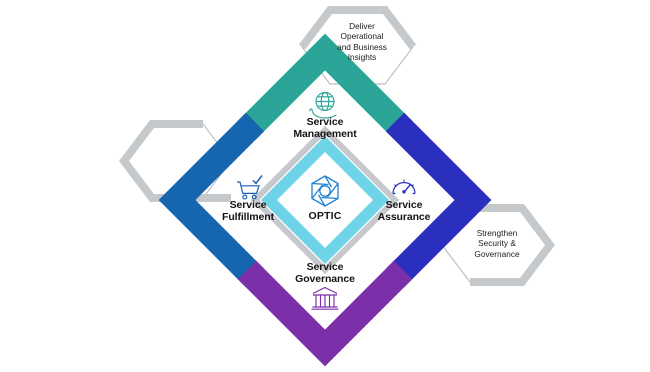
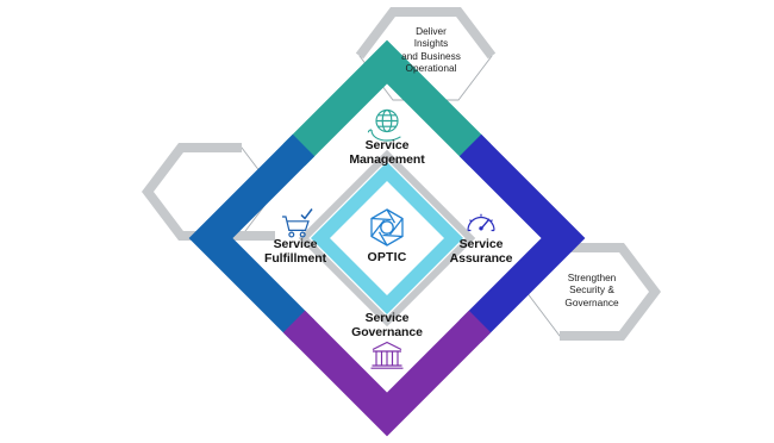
  OPTIC
  Service
  Management
  Service
  Fulfillment
  Service
  Assurance
  Service
  Governance
  Deliver
- Operational
+ Insights
  and Business
- Insights
+ Operational
  Strengthen
  Security &
  Governance
